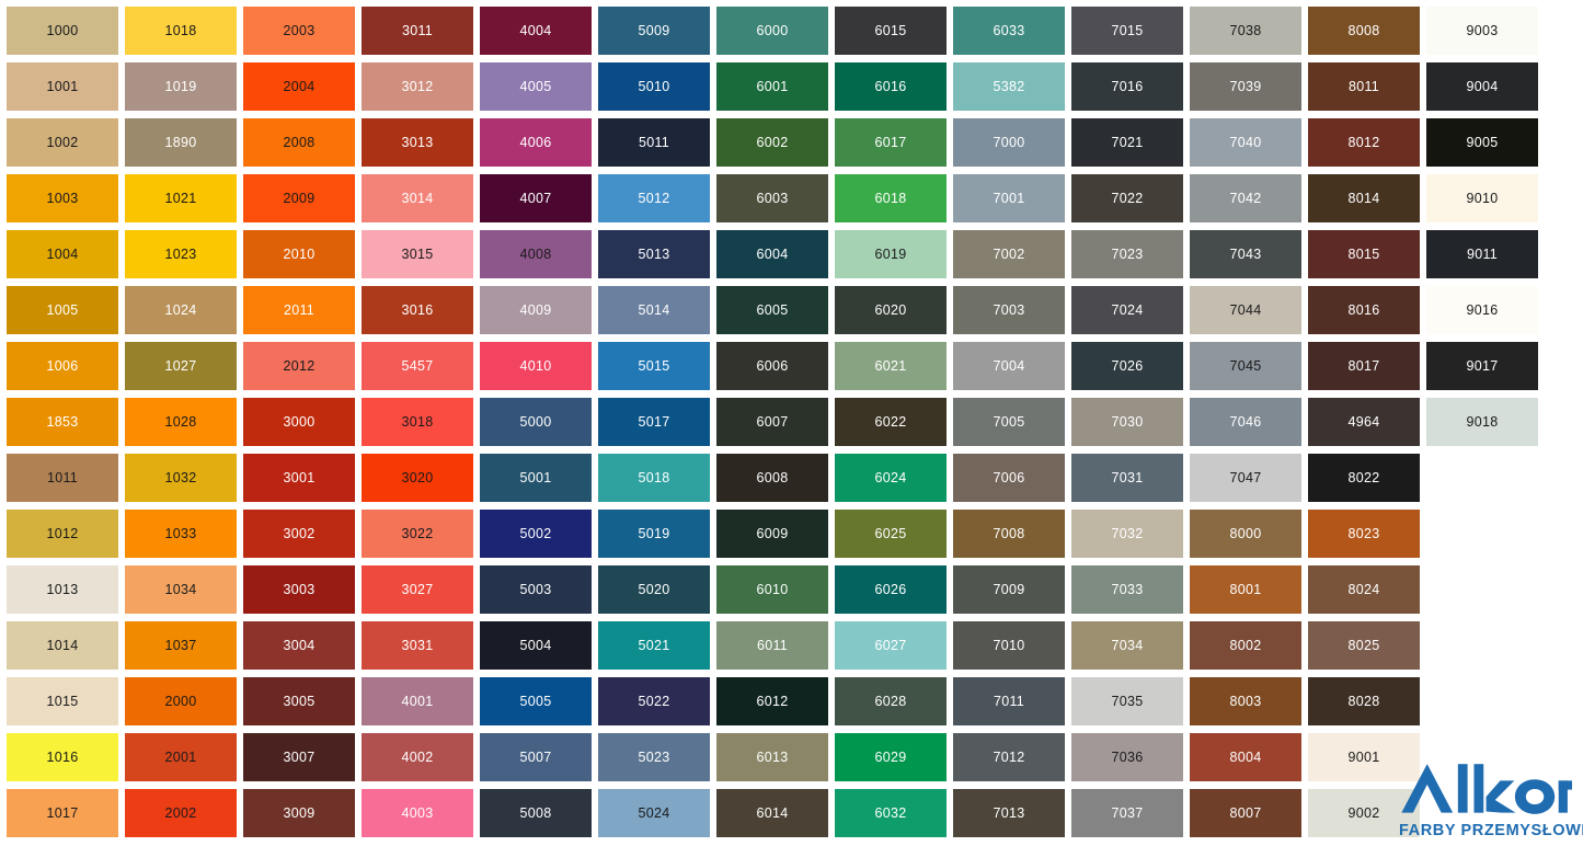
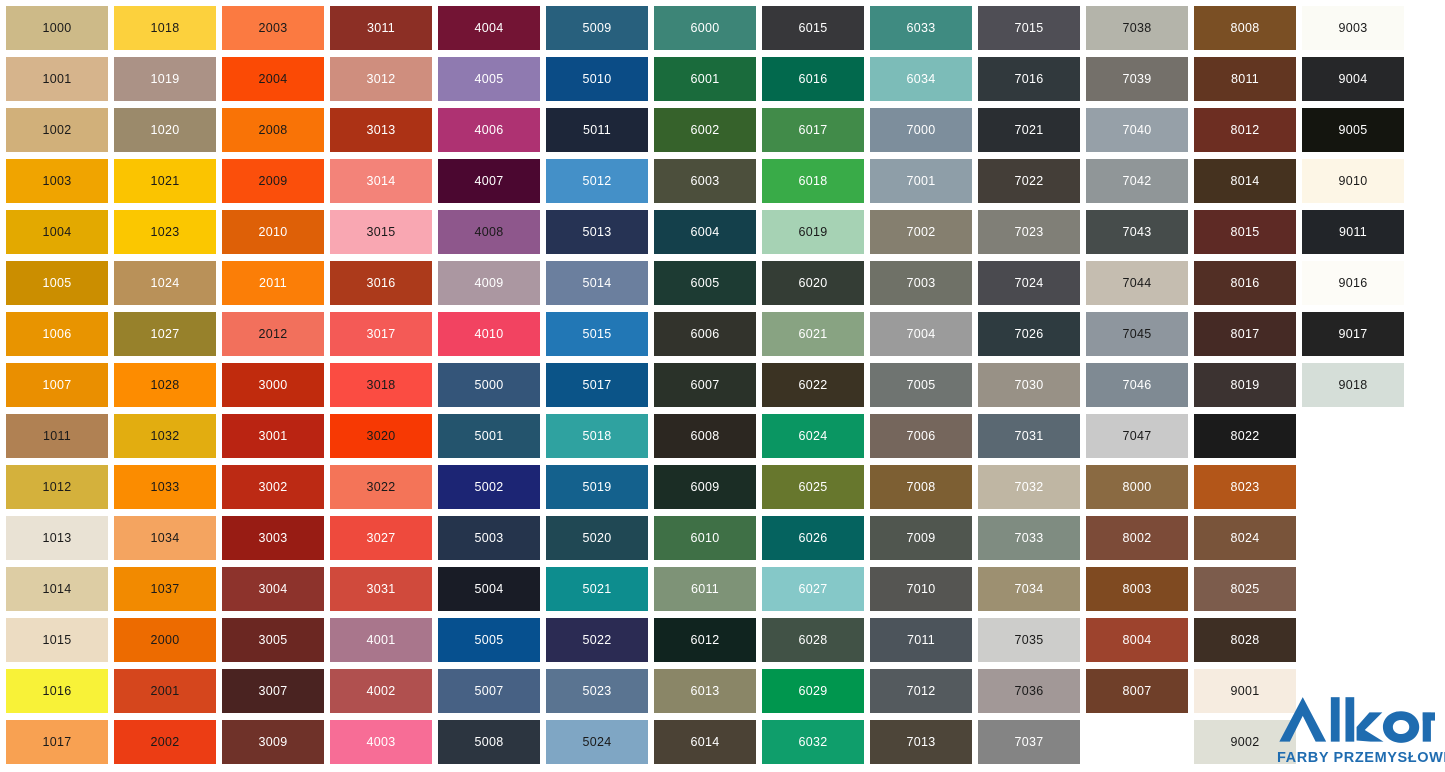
  1000
  1001
  1002
  1003
  1004
  1005
  1006
- 1853
+ 1007
  1011
  1012
  1013
  1014
  1015
  1016
  1017
  1018
  1019
- 1890
+ 1020
  1021
  1023
  1024
  1027
  1028
  1032
  1033
  1034
  1037
  2000
  2001
  2002
  2003
  2004
  2008
  2009
  2010
  2011
  2012
  3000
  3001
  3002
  3003
  3004
  3005
  3007
  3009
  3011
  3012
  3013
  3014
  3015
  3016
- 5457
+ 3017
  3018
  3020
  3022
  3027
  3031
  4001
  4002
  4003
  4004
  4005
  4006
  4007
  4008
  4009
  4010
  5000
  5001
  5002
  5003
  5004
  5005
  5007
  5008
  5009
  5010
  5011
  5012
  5013
  5014
  5015
  5017
  5018
  5019
  5020
  5021
  5022
  5023
  5024
  6000
  6001
  6002
  6003
  6004
  6005
  6006
  6007
  6008
  6009
  6010
  6011
  6012
  6013
  6014
  6015
  6016
  6017
  6018
  6019
  6020
  6021
  6022
  6024
  6025
  6026
  6027
  6028
  6029
  6032
  6033
- 5382
+ 6034
  7000
  7001
  7002
  7003
  7004
  7005
  7006
  7008
  7009
  7010
  7011
  7012
  7013
  7015
  7016
  7021
  7022
  7023
  7024
  7026
  7030
  7031
  7032
  7033
  7034
  7035
  7036
  7037
  7038
  7039
  7040
  7042
  7043
  7044
  7045
  7046
  7047
  8000
- 8001
  8002
  8003
  8004
  8007
  8008
  8011
  8012
  8014
  8015
  8016
  8017
- 4964
+ 8019
  8022
  8023
  8024
  8025
  8028
  9001
  9002
  9003
  9004
  9005
  9010
  9011
  9016
  9017
  9018
  FARBY PRZEMYSŁOW
